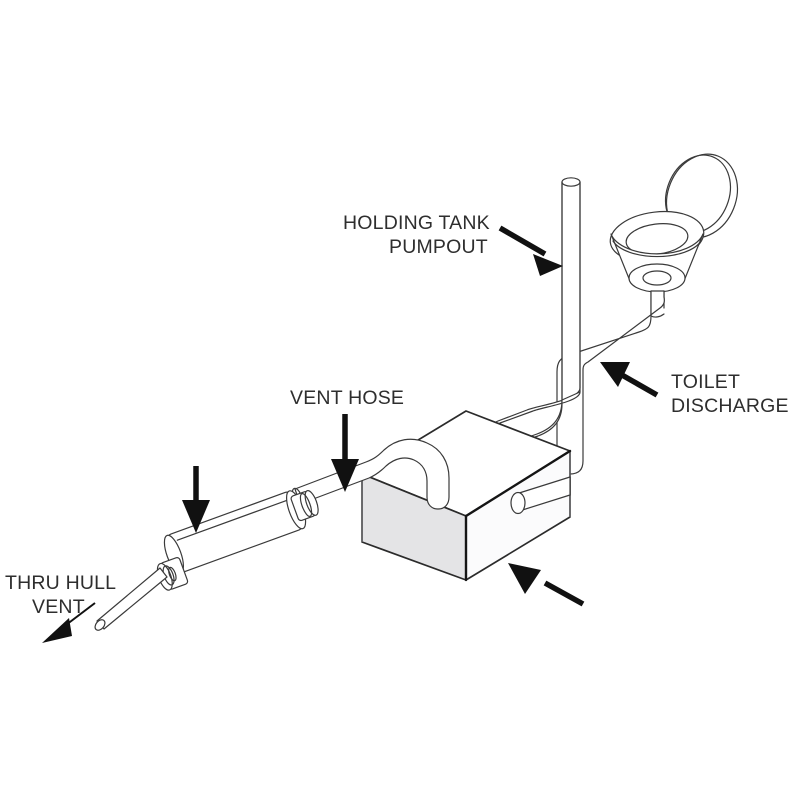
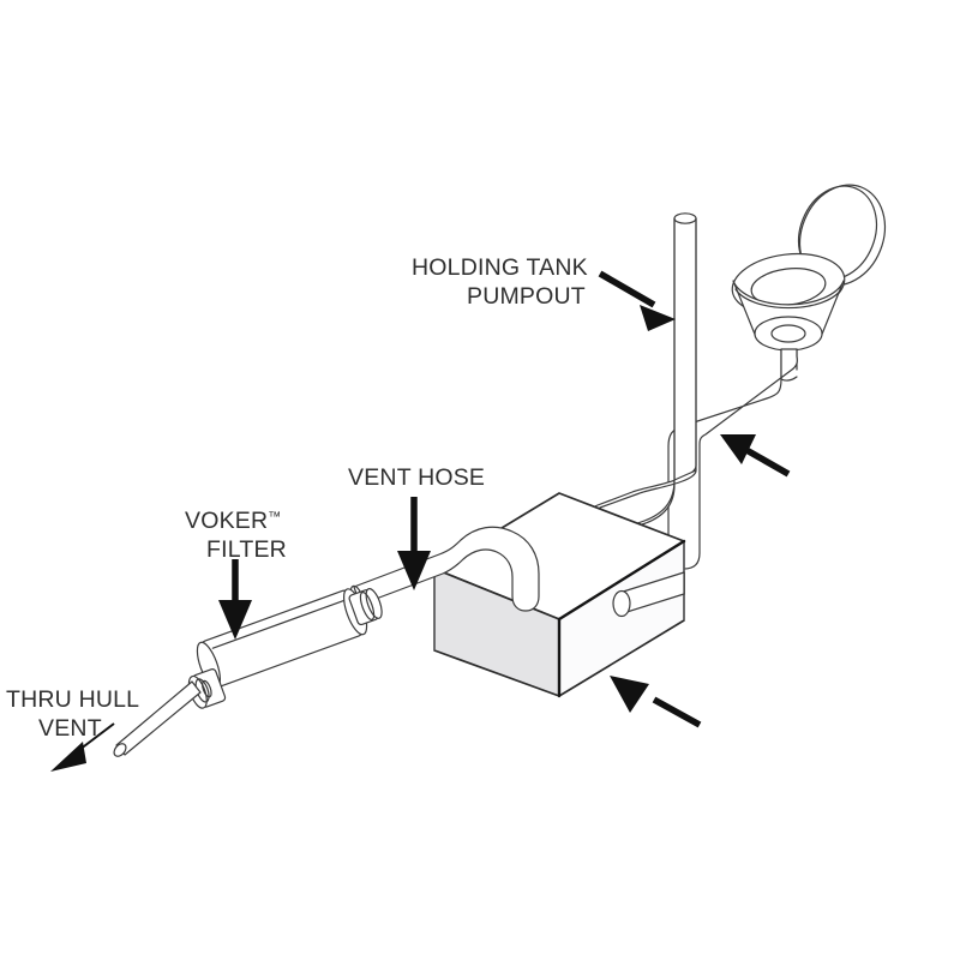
  HOLDING TANK PUMPOUT
- TOILET DISCHARGE
  VENT HOSE
+ VOKER™ FILTER
  THRU HULL VENT
